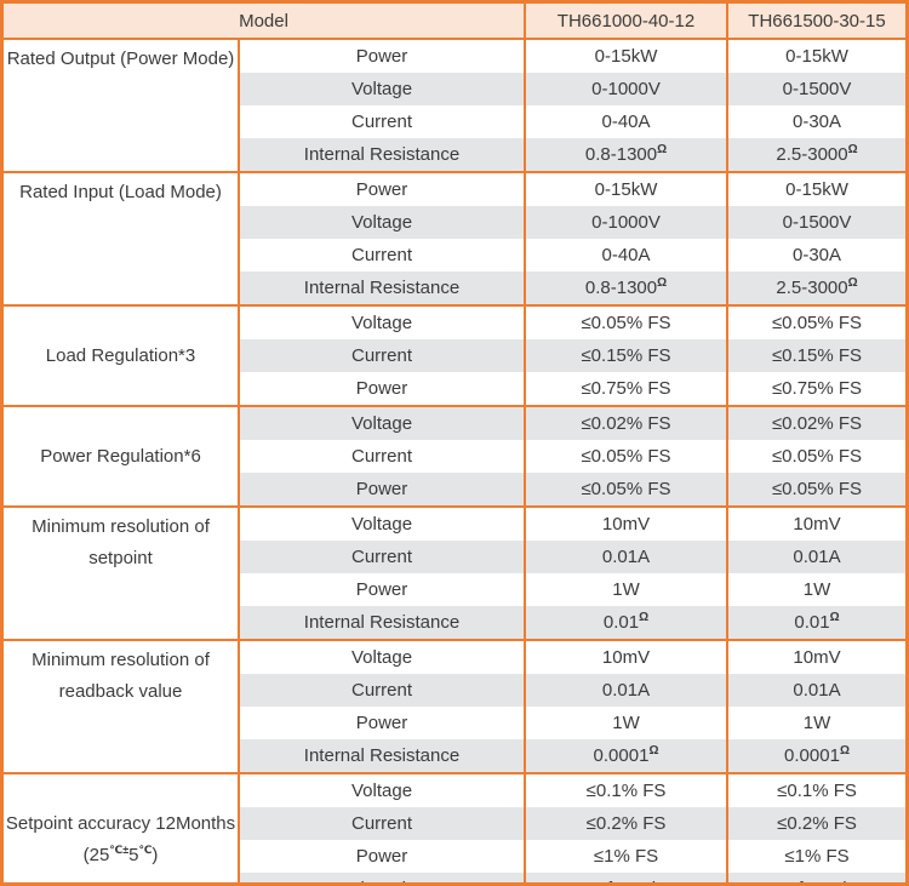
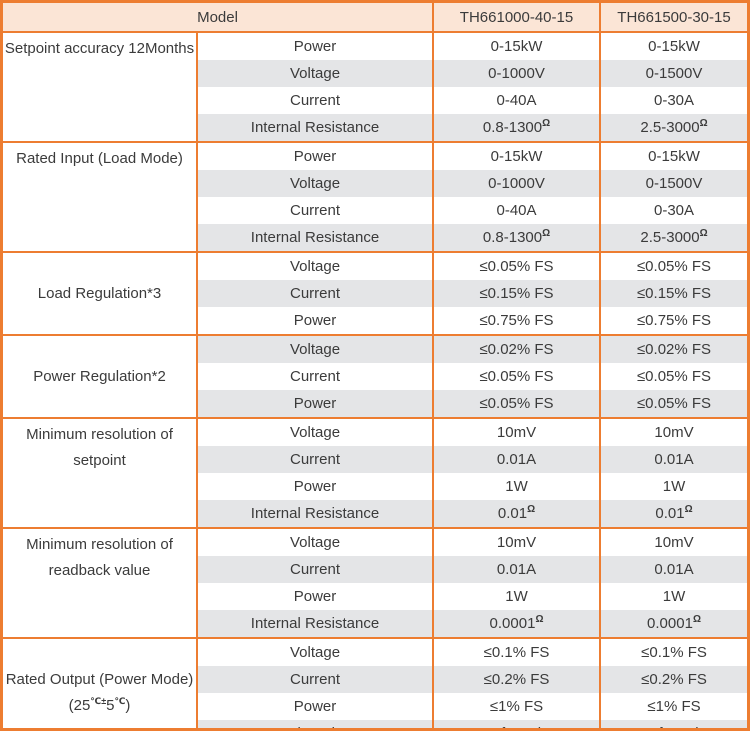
- Model	TH661000-40-12	TH661500-30-15
+ Model	TH661000-40-15	TH661500-30-15
- Rated Output (Power Mode)	Power	0-15kW	0-15kW
+ Setpoint accuracy 12Months	Power	0-15kW	0-15kW
  Voltage	0-1000V	0-1500V
  Current	0-40A	0-30A
  Internal Resistance	0.8-1300Ω	2.5-3000Ω
  Rated Input (Load Mode)	Power	0-15kW	0-15kW
  Voltage	0-1000V	0-1500V
  Current	0-40A	0-30A
  Internal Resistance	0.8-1300Ω	2.5-3000Ω
  Load Regulation*3	Voltage	≤0.05% FS	≤0.05% FS
  Current	≤0.15% FS	≤0.15% FS
  Power	≤0.75% FS	≤0.75% FS
- Power Regulation*6	Voltage	≤0.02% FS	≤0.02% FS
+ Power Regulation*2	Voltage	≤0.02% FS	≤0.02% FS
  Current	≤0.05% FS	≤0.05% FS
  Power	≤0.05% FS	≤0.05% FS
  Minimum resolution ofsetpoint	Voltage	10mV	10mV
  Current	0.01A	0.01A
  Power	1W	1W
  Internal Resistance	0.01Ω	0.01Ω
  Minimum resolution ofreadback value	Voltage	10mV	10mV
  Current	0.01A	0.01A
  Power	1W	1W
  Internal Resistance	0.0001Ω	0.0001Ω
- Setpoint accuracy 12Months(25℃±5℃)	Voltage	≤0.1% FS	≤0.1% FS
+ Rated Output (Power Mode)(25℃±5℃)	Voltage	≤0.1% FS	≤0.1% FS
  Current	≤0.2% FS	≤0.2% FS
  Power	≤1% FS	≤1% FS
